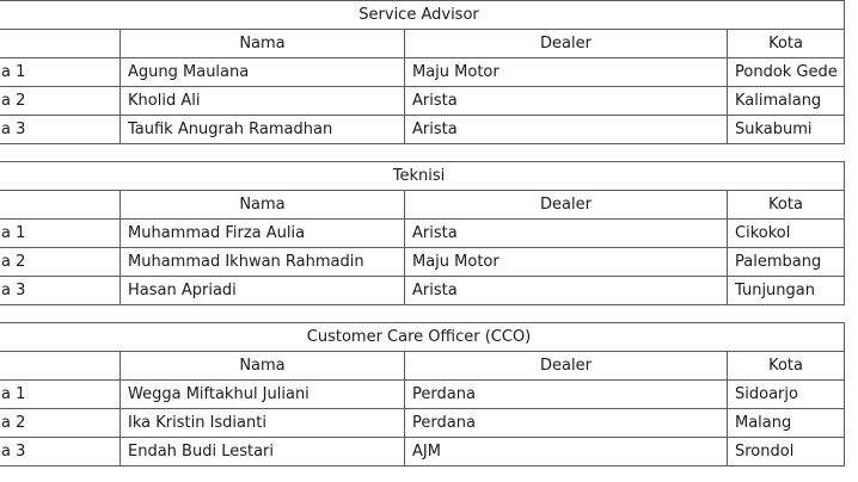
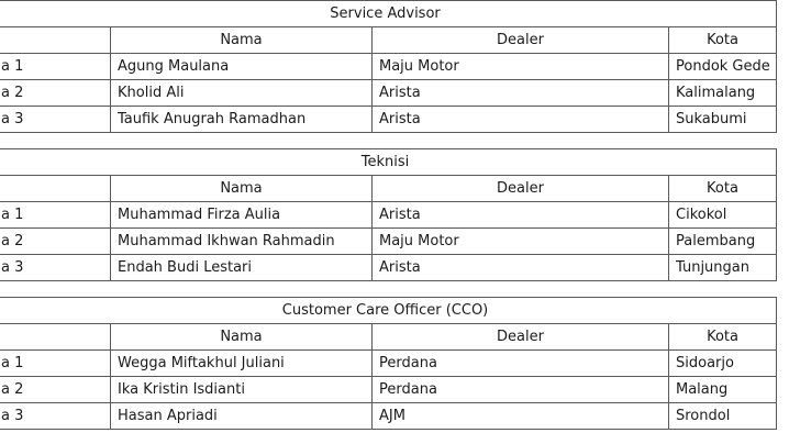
  Service Advisor
  	Nama	Dealer	Kota
  a 1	Agung Maulana	Maju Motor	Pondok Gede
  a 2	Kholid Ali	Arista	Kalimalang
  a 3	Taufik Anugrah Ramadhan	Arista	Sukabumi
  Teknisi
  	Nama	Dealer	Kota
  a 1	Muhammad Firza Aulia	Arista	Cikokol
  a 2	Muhammad Ikhwan Rahmadin	Maju Motor	Palembang
- a 3	Hasan Apriadi	Arista	Tunjungan
+ a 3	Endah Budi Lestari	Arista	Tunjungan
  Customer Care Officer (CCO)
  	Nama	Dealer	Kota
  a 1	Wegga Miftakhul Juliani	Perdana	Sidoarjo
  a 2	Ika Kristin Isdianti	Perdana	Malang
- a 3	Endah Budi Lestari	AJM	Srondol
+ a 3	Hasan Apriadi	AJM	Srondol
